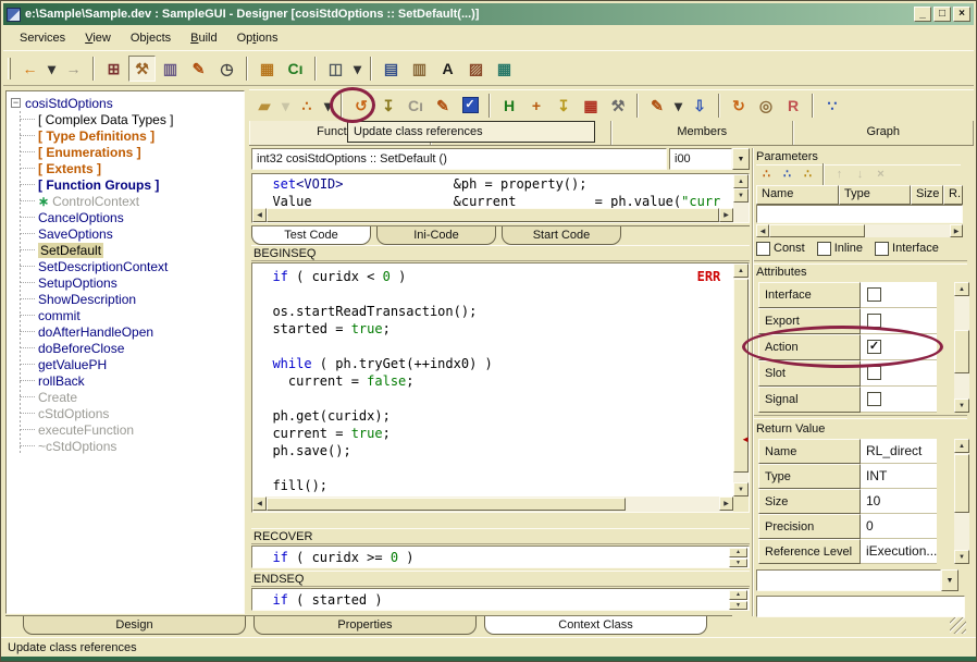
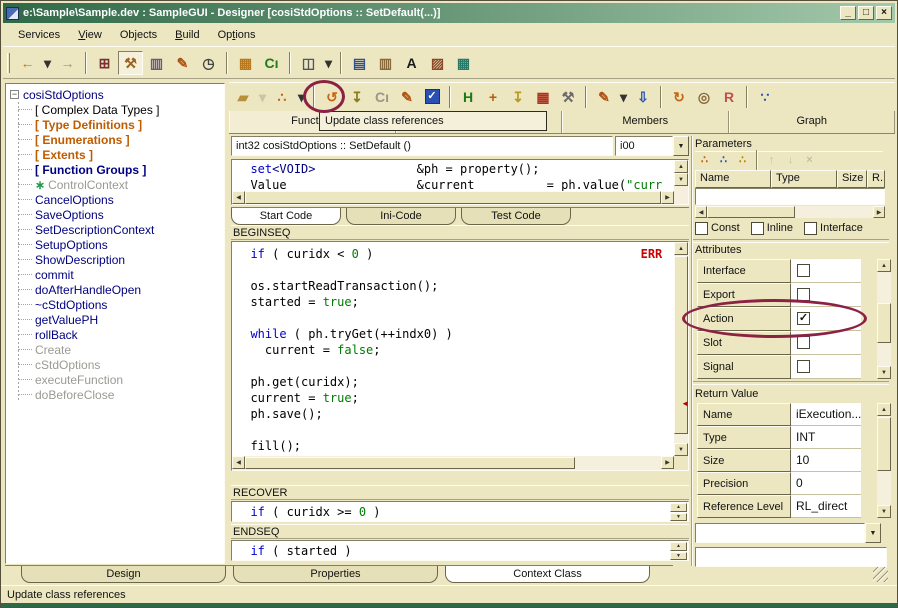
  e:\Sample\Sample.dev : SampleGUI - Designer [cosiStdOptions :: SetDefault(...)]
  _
  □
  ×
  Services
  View
  Objects
  Build
  Options
  ←
  ▾
  →
  ⊞
  ⚒
  ▥
  ✎
  ◷
  ▦
  Cı
  ◫
  ▾
  ▤
  ▥
  A
  ▨
  ▦
  −
  cosiStdOptions
  [ Complex Data Types ]
  [ Type Definitions ]
  [ Enumerations ]
  [ Extents ]
  [ Function Groups ]
  ∗
  ControlContext
  CancelOptions
  SaveOptions
- SetDefault
  SetDescriptionContext
  SetupOptions
  ShowDescription
  commit
  doAfterHandleOpen
- doBeforeClose
+ ~cStdOptions
  getValuePH
  rollBack
  Create
  cStdOptions
  executeFunction
- ~cStdOptions
+ doBeforeClose
  ▰
  ▾
  ∴
  ▾
  ↺
  ↧
  Cı
  ✎
  ✓
  H
  +
  ↧
  ▦
  ⚒
  ✎
  ▾
  ⇩
  ↻
  ◎
  R
  ∵
  Members
  Graph
  Update class references
  int32 cosiStdOptions :: SetDefault ()
  i00
  set<VOID> &ph = property();
  Value &current = ph.value("curr
- Test Code
+ Start Code
  Ini-Code
- Start Code
+ Test Code
  BEGINSEQ
  if ( curidx < 0 ) ERR
  os.startReadTransaction();
  started = true;
  while ( ph.tryGet(++indx0) )
  current = false;
  ph.get(curidx);
  current = true;
  ph.save();
  fill();
  ◄
  RECOVER
  if ( curidx >= 0 )
  ENDSEQ
  if ( started )
  Parameters
  ∴
  ∴
  ∴
  ↑
  ↓
  ×
  Name
  Type
  Size
  R.
  Const
  Inline
  Interface
  Attributes
  Interface
  Export
  Action
  ✓
  Slot
  Signal
  Return Value
  Name
- RL_direct
+ iExecution...
  Type
  INT
  Size
  10
  Precision
  0
  Reference Level
- iExecution...
+ RL_direct
  Design
  Properties
  Context Class
  Update class references
